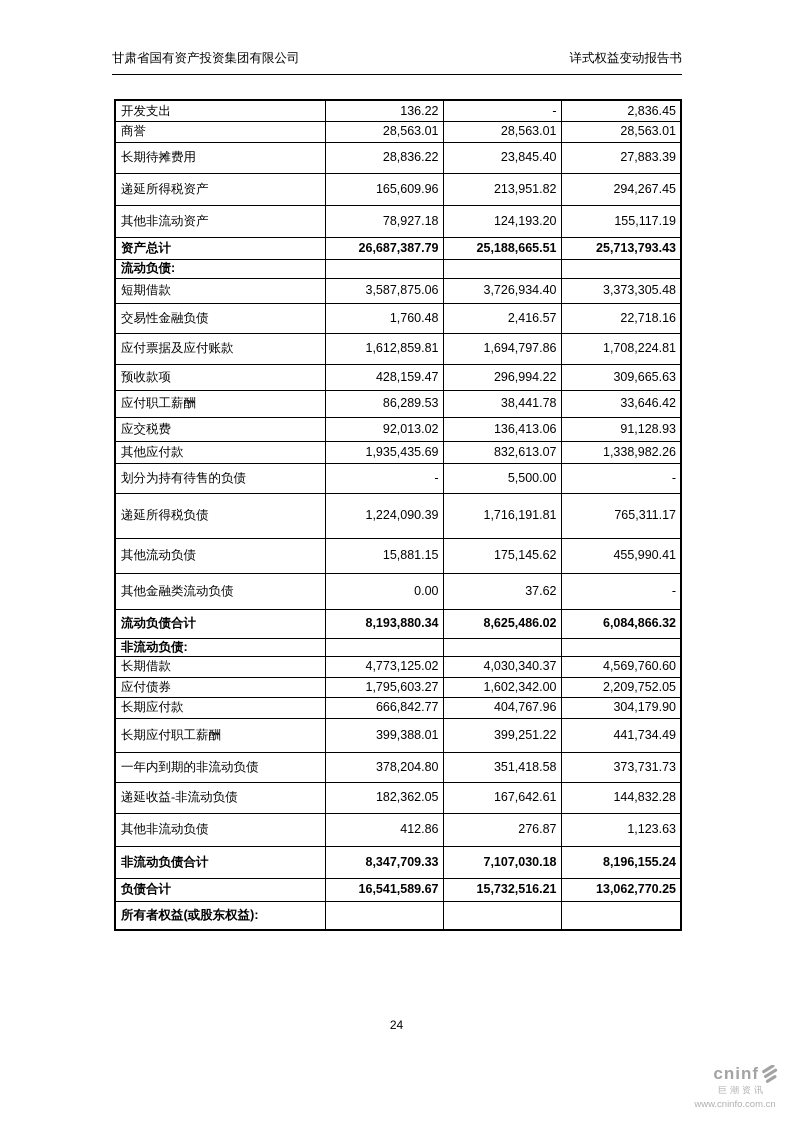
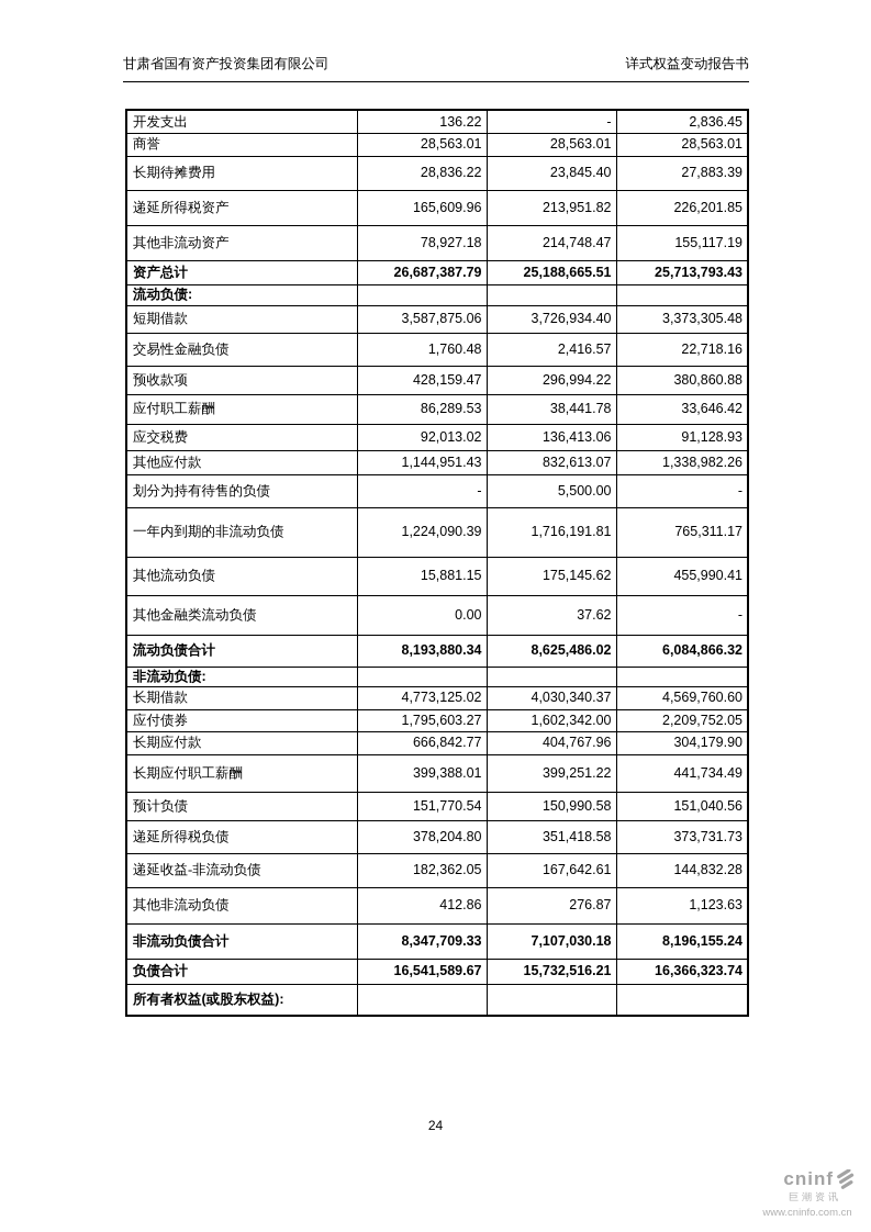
  甘肃省国有资产投资集团有限公司
  详式权益变动报告书
  开发支出	136.22	-	2,836.45
  商誉	28,563.01	28,563.01	28,563.01
  长期待摊费用	28,836.22	23,845.40	27,883.39
- 递延所得税资产	165,609.96	213,951.82	294,267.45
+ 递延所得税资产	165,609.96	213,951.82	226,201.85
- 其他非流动资产	78,927.18	124,193.20	155,117.19
+ 其他非流动资产	78,927.18	214,748.47	155,117.19
  资产总计	26,687,387.79	25,188,665.51	25,713,793.43
  流动负债:
  短期借款	3,587,875.06	3,726,934.40	3,373,305.48
  交易性金融负债	1,760.48	2,416.57	22,718.16
- 应付票据及应付账款	1,612,859.81	1,694,797.86	1,708,224.81
- 预收款项	428,159.47	296,994.22	309,665.63
+ 预收款项	428,159.47	296,994.22	380,860.88
  应付职工薪酬	86,289.53	38,441.78	33,646.42
  应交税费	92,013.02	136,413.06	91,128.93
- 其他应付款	1,935,435.69	832,613.07	1,338,982.26
+ 其他应付款	1,144,951.43	832,613.07	1,338,982.26
  划分为持有待售的负债	-	5,500.00	-
- 递延所得税负债	1,224,090.39	1,716,191.81	765,311.17
+ 一年内到期的非流动负债	1,224,090.39	1,716,191.81	765,311.17
  其他流动负债	15,881.15	175,145.62	455,990.41
  其他金融类流动负债	0.00	37.62	-
  流动负债合计	8,193,880.34	8,625,486.02	6,084,866.32
  非流动负债:
  长期借款	4,773,125.02	4,030,340.37	4,569,760.60
  应付债券	1,795,603.27	1,602,342.00	2,209,752.05
  长期应付款	666,842.77	404,767.96	304,179.90
  长期应付职工薪酬	399,388.01	399,251.22	441,734.49
+ 预计负债	151,770.54	150,990.58	151,040.56
- 一年内到期的非流动负债	378,204.80	351,418.58	373,731.73
+ 递延所得税负债	378,204.80	351,418.58	373,731.73
  递延收益-非流动负债	182,362.05	167,642.61	144,832.28
  其他非流动负债	412.86	276.87	1,123.63
  非流动负债合计	8,347,709.33	7,107,030.18	8,196,155.24
- 负债合计	16,541,589.67	15,732,516.21	13,062,770.25
+ 负债合计	16,541,589.67	15,732,516.21	16,366,323.74
  所有者权益(或股东权益):
  24
  cninf
  巨潮资讯
  www.cninfo.com.cn
